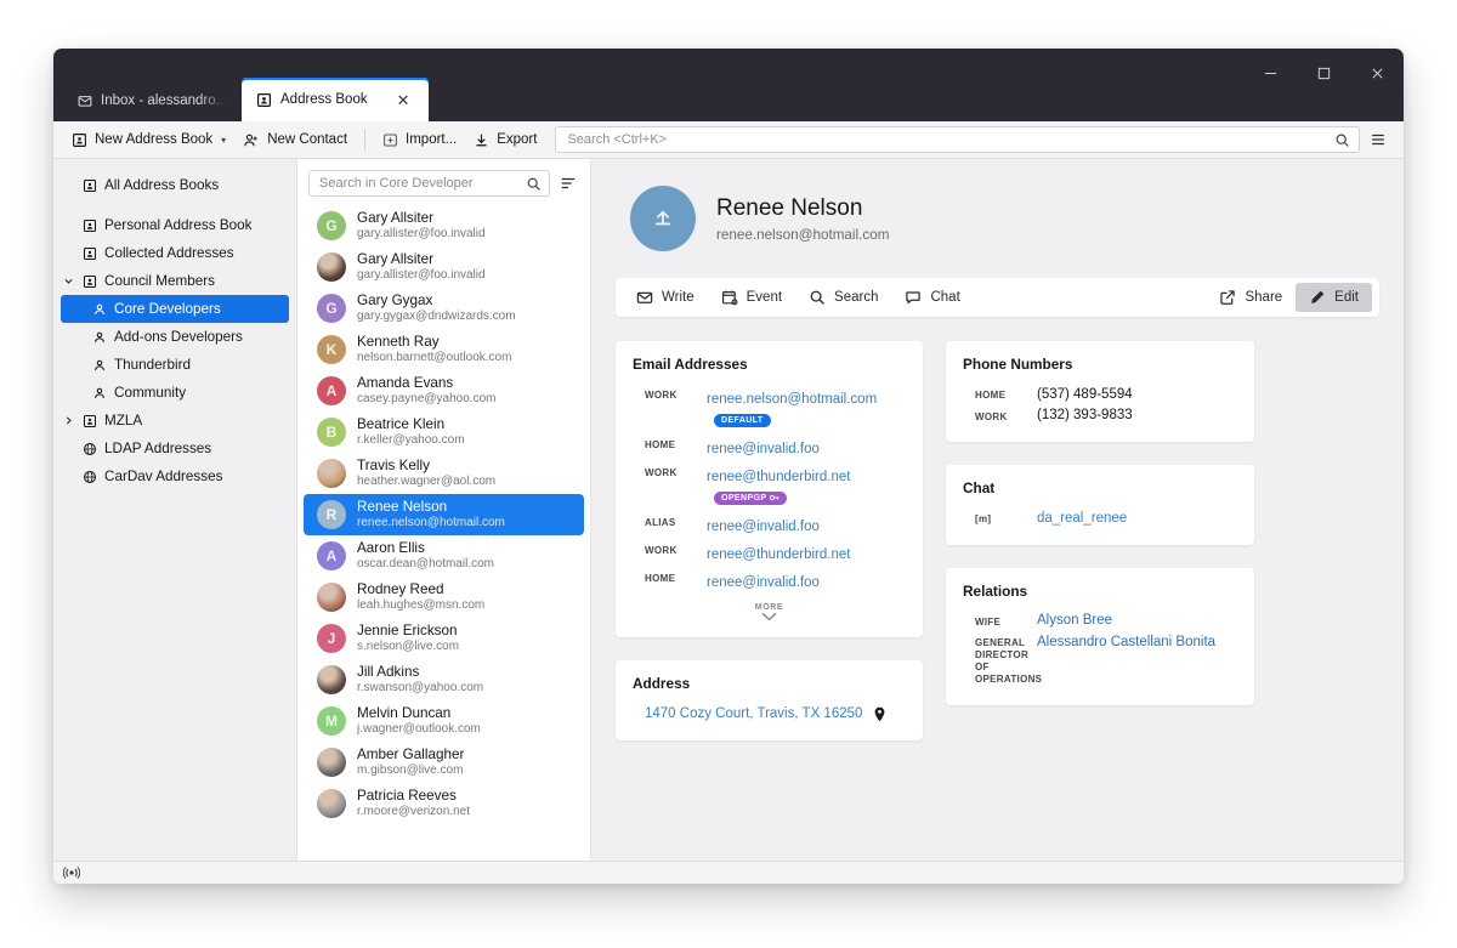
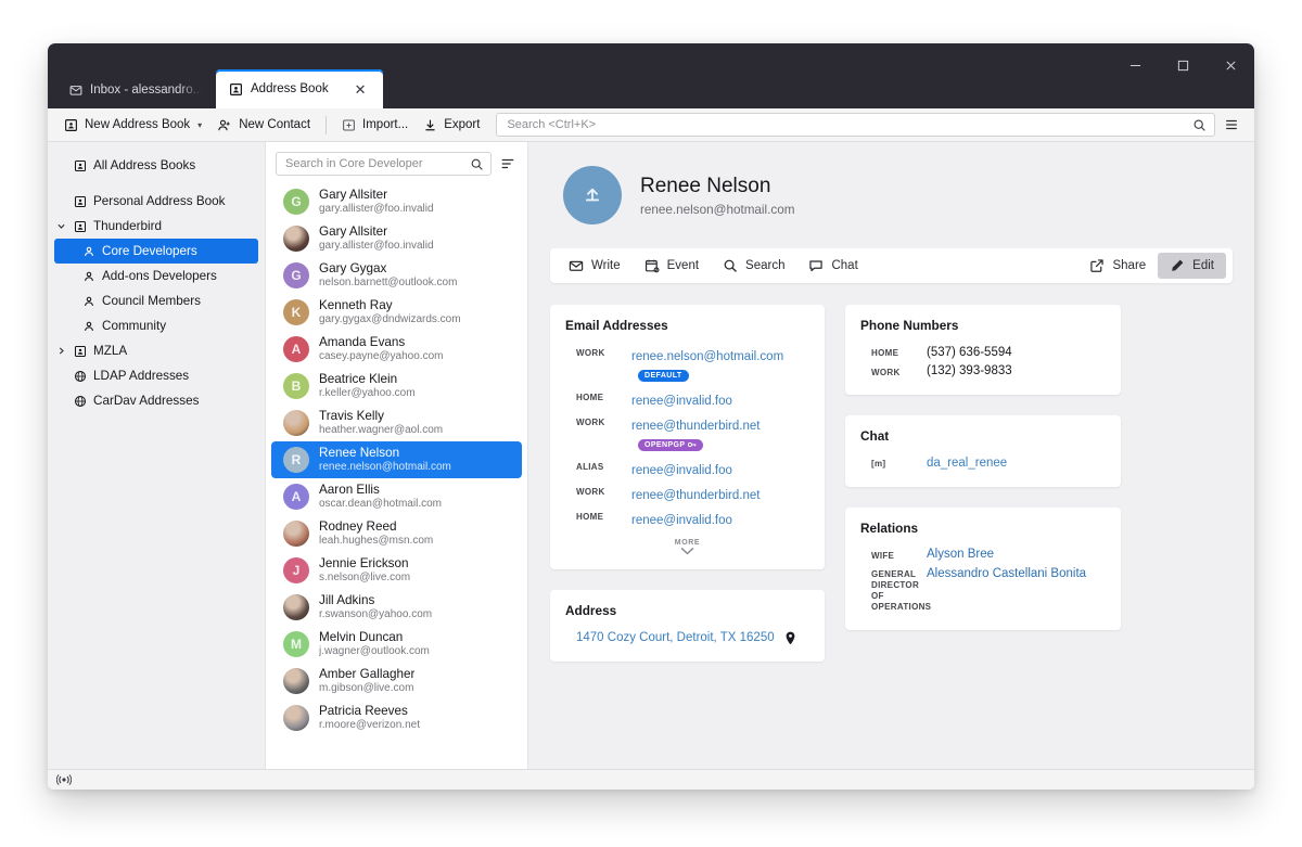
  Inbox - alessandro...
  Address Book
  ✕
  New Address Book
  ▾
  New Contact
  Import...
  Export
  Search <Ctrl+K>
  All Address Books
  Personal Address Book
- Collected Addresses
- Council Members
+ Thunderbird
  Core Developers
  Add-ons Developers
- Thunderbird
+ Council Members
  Community
  MZLA
  LDAP Addresses
  CarDav Addresses
  Search in Core Developer
  G
  Gary Allsiter
  gary.allister@foo.invalid
  Gary Allsiter
  gary.allister@foo.invalid
  G
  Gary Gygax
- gary.gygax@dndwizards.com
+ nelson.barnett@outlook.com
  K
  Kenneth Ray
- nelson.barnett@outlook.com
+ gary.gygax@dndwizards.com
  A
  Amanda Evans
  casey.payne@yahoo.com
  B
  Beatrice Klein
  r.keller@yahoo.com
  Travis Kelly
  heather.wagner@aol.com
  R
  Renee Nelson
  renee.nelson@hotmail.com
  A
  Aaron Ellis
  oscar.dean@hotmail.com
  Rodney Reed
  leah.hughes@msn.com
  J
  Jennie Erickson
  s.nelson@live.com
  Jill Adkins
  r.swanson@yahoo.com
  M
  Melvin Duncan
  j.wagner@outlook.com
  Amber Gallagher
  m.gibson@live.com
  Patricia Reeves
  r.moore@verizon.net
  Renee Nelson
  renee.nelson@hotmail.com
  Write
  Event
  Search
  Chat
  Share
  Edit
  Email Addresses
  WORK
  renee.nelson@hotmail.com
  HOME
  renee@invalid.foo
  WORK
  renee@thunderbird.net
  ALIAS
  renee@invalid.foo
  WORK
  renee@thunderbird.net
  HOME
  renee@invalid.foo
  Address
- 1470 Cozy Court, Travis, TX 16250
+ 1470 Cozy Court, Detroit, TX 16250
  Phone Numbers
  HOME
- (537) 489-5594
+ (537) 636-5594
  WORK
  (132) 393-9833
  Chat
  [m]
  da_real_renee
  Relations
  WIFE
  Alyson Bree
  GENERAL DIRECTOR OF OPERATIONS
  Alessandro Castellani Bonita
